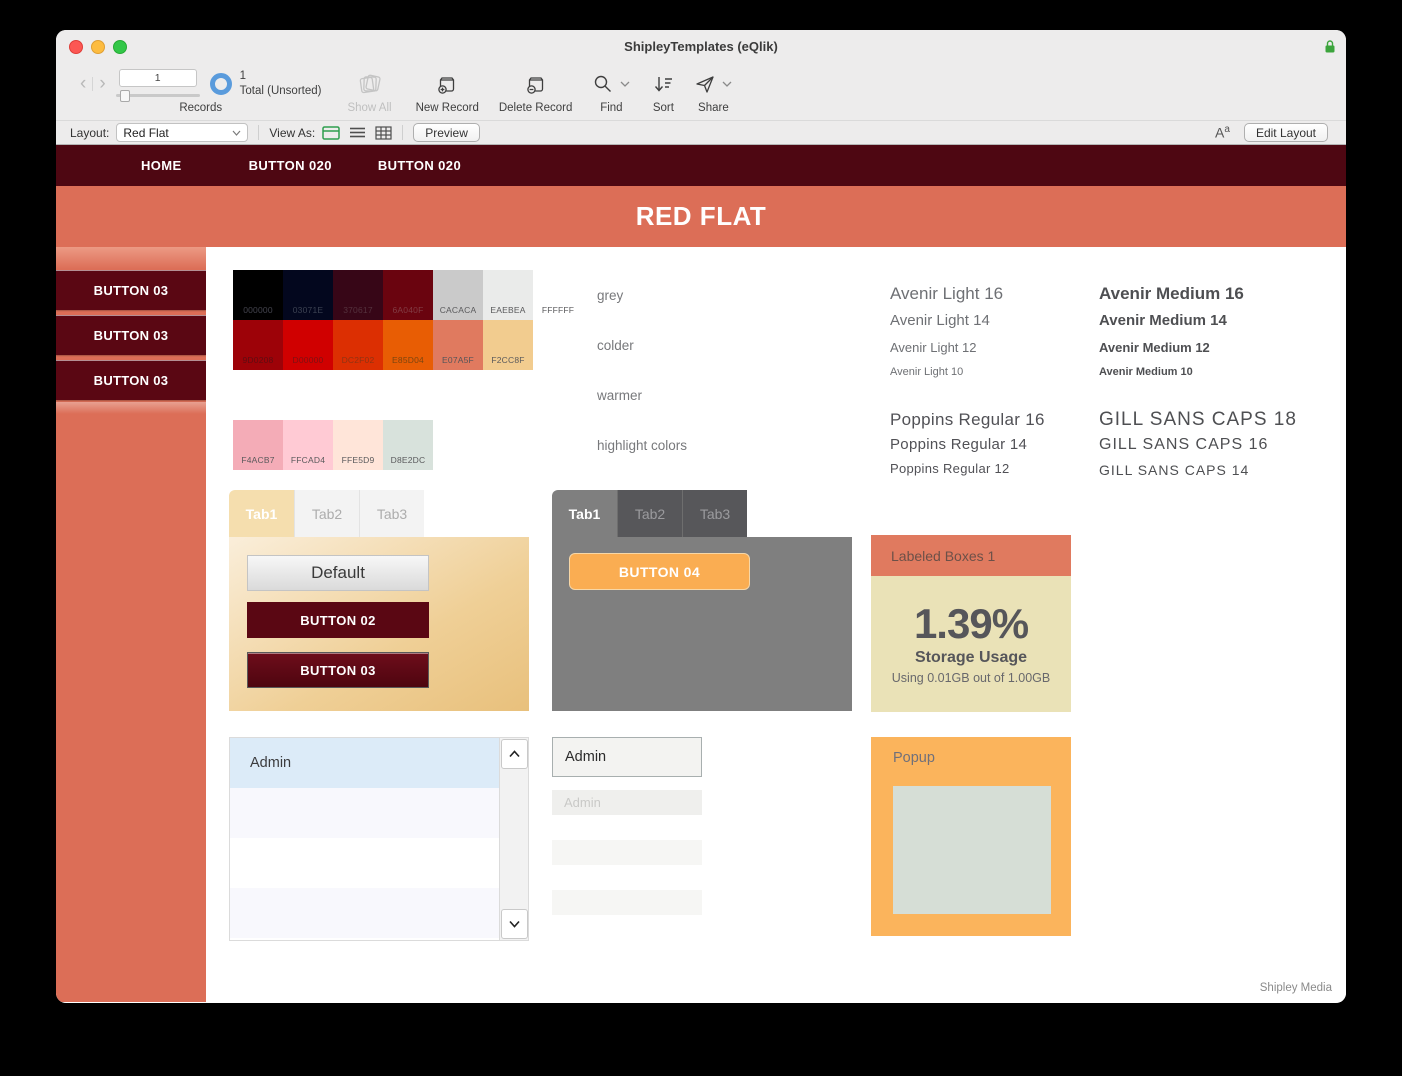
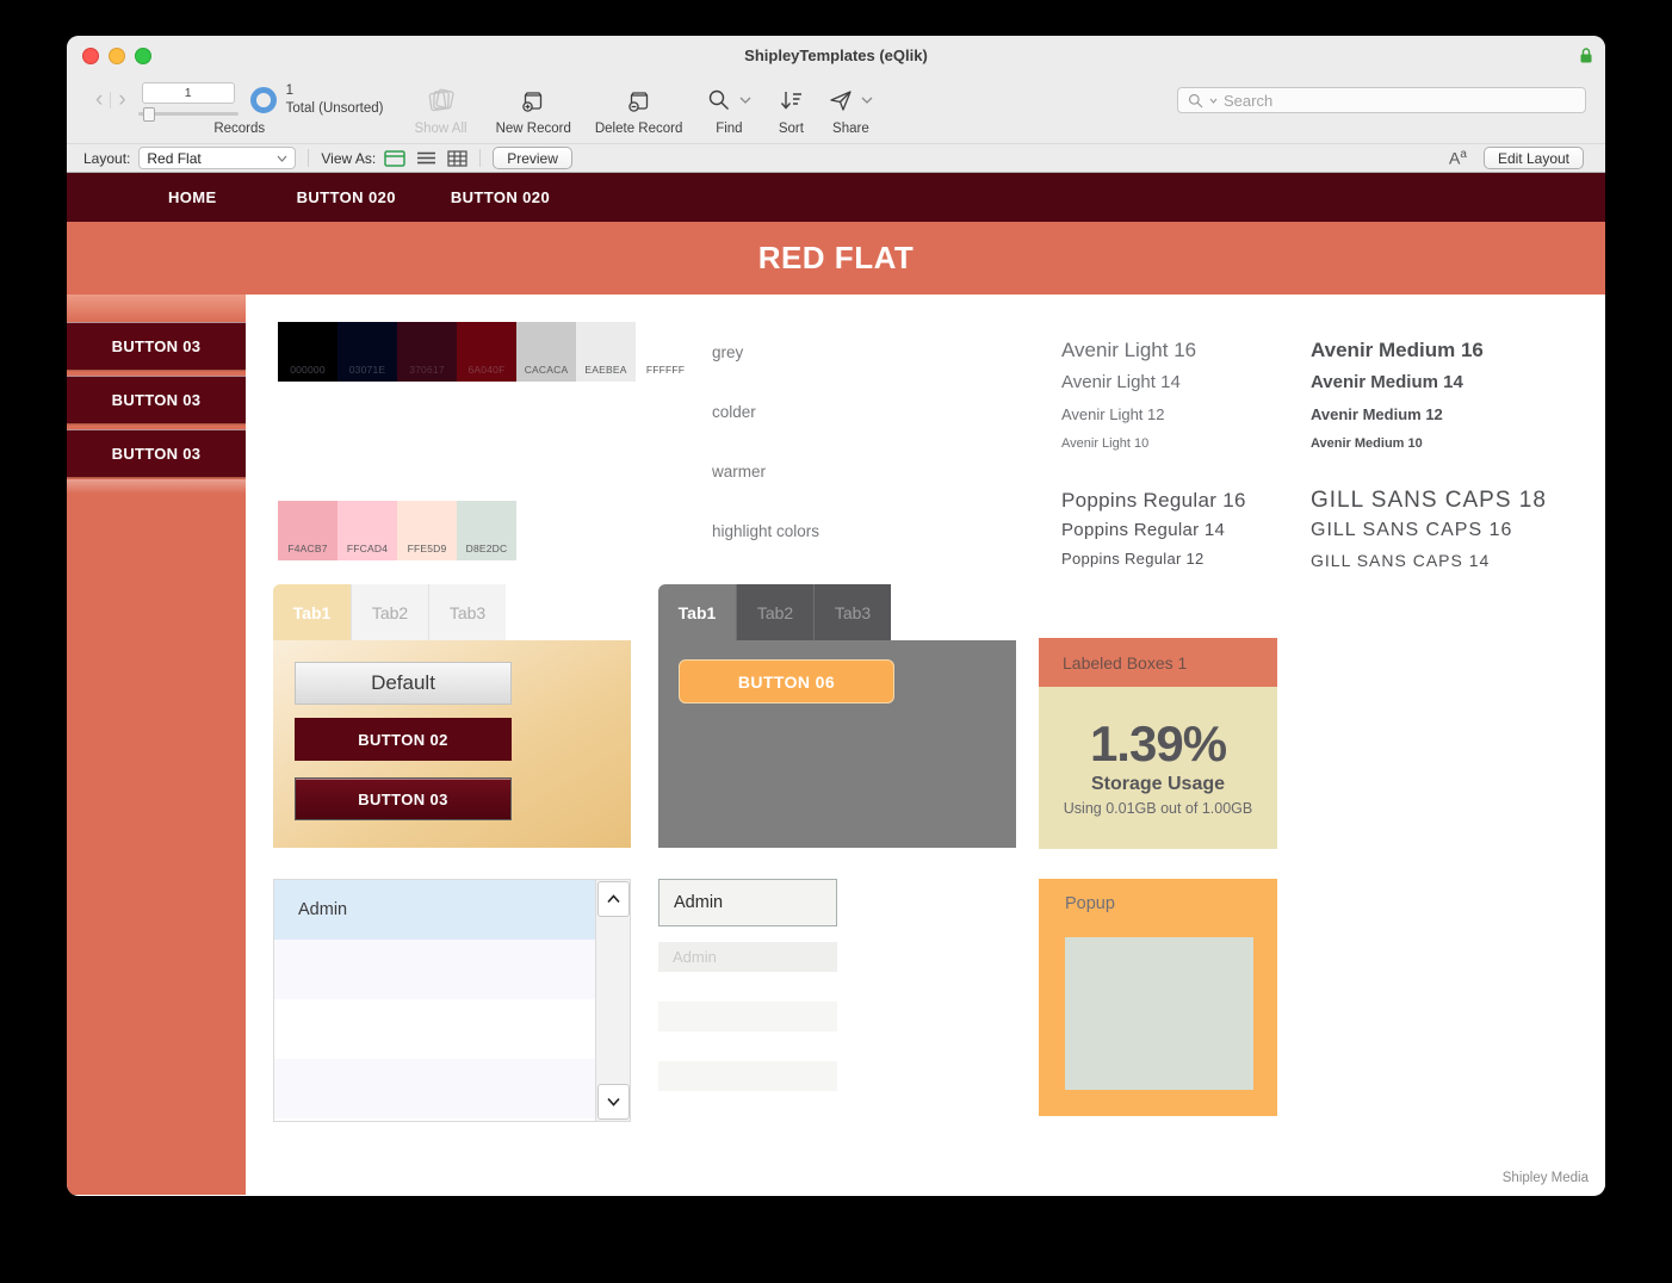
  ShipleyTemplates (eQlik)
  ‹
  ›
  1
  1
  Total (Unsorted)
  Records
  Show All
  New Record
  Delete Record
  Find
  Sort
  Share
+ Search
  Layout:
  Red Flat
  View As:
  Preview
  Aa
  Edit Layout
  HOME
  BUTTON 020
  BUTTON 020
  RED FLAT
  BUTTON 03
  BUTTON 03
  BUTTON 03
  000000
  03071E
  370617
  6A040F
  CACACA
  EAEBEA
  FFFFFF
- 9D0208
- D00000
- DC2F02
- E85D04
- E07A5F
- F2CC8F
  F4ACB7
  FFCAD4
  FFE5D9
  D8E2DC
  grey
  colder
  warmer
  highlight colors
  Avenir Light 16
  Avenir Light 14
  Avenir Light 12
  Avenir Light 10
  Avenir Medium 16
  Avenir Medium 14
  Avenir Medium 12
  Avenir Medium 10
  Poppins Regular 16
  Poppins Regular 14
  Poppins Regular 12
  GILL SANS CAPS 18
  GILL SANS CAPS 16
  GILL SANS CAPS 14
  Tab1
  Tab2
  Tab3
  Default
  BUTTON 02
  BUTTON 03
  Tab1
  Tab2
  Tab3
- BUTTON 04
+ BUTTON 06
  Labeled Boxes 1
  1.39%
  Storage Usage
  Using 0.01GB out of 1.00GB
  Admin
  Admin
  Admin
  Popup
  Shipley Media
